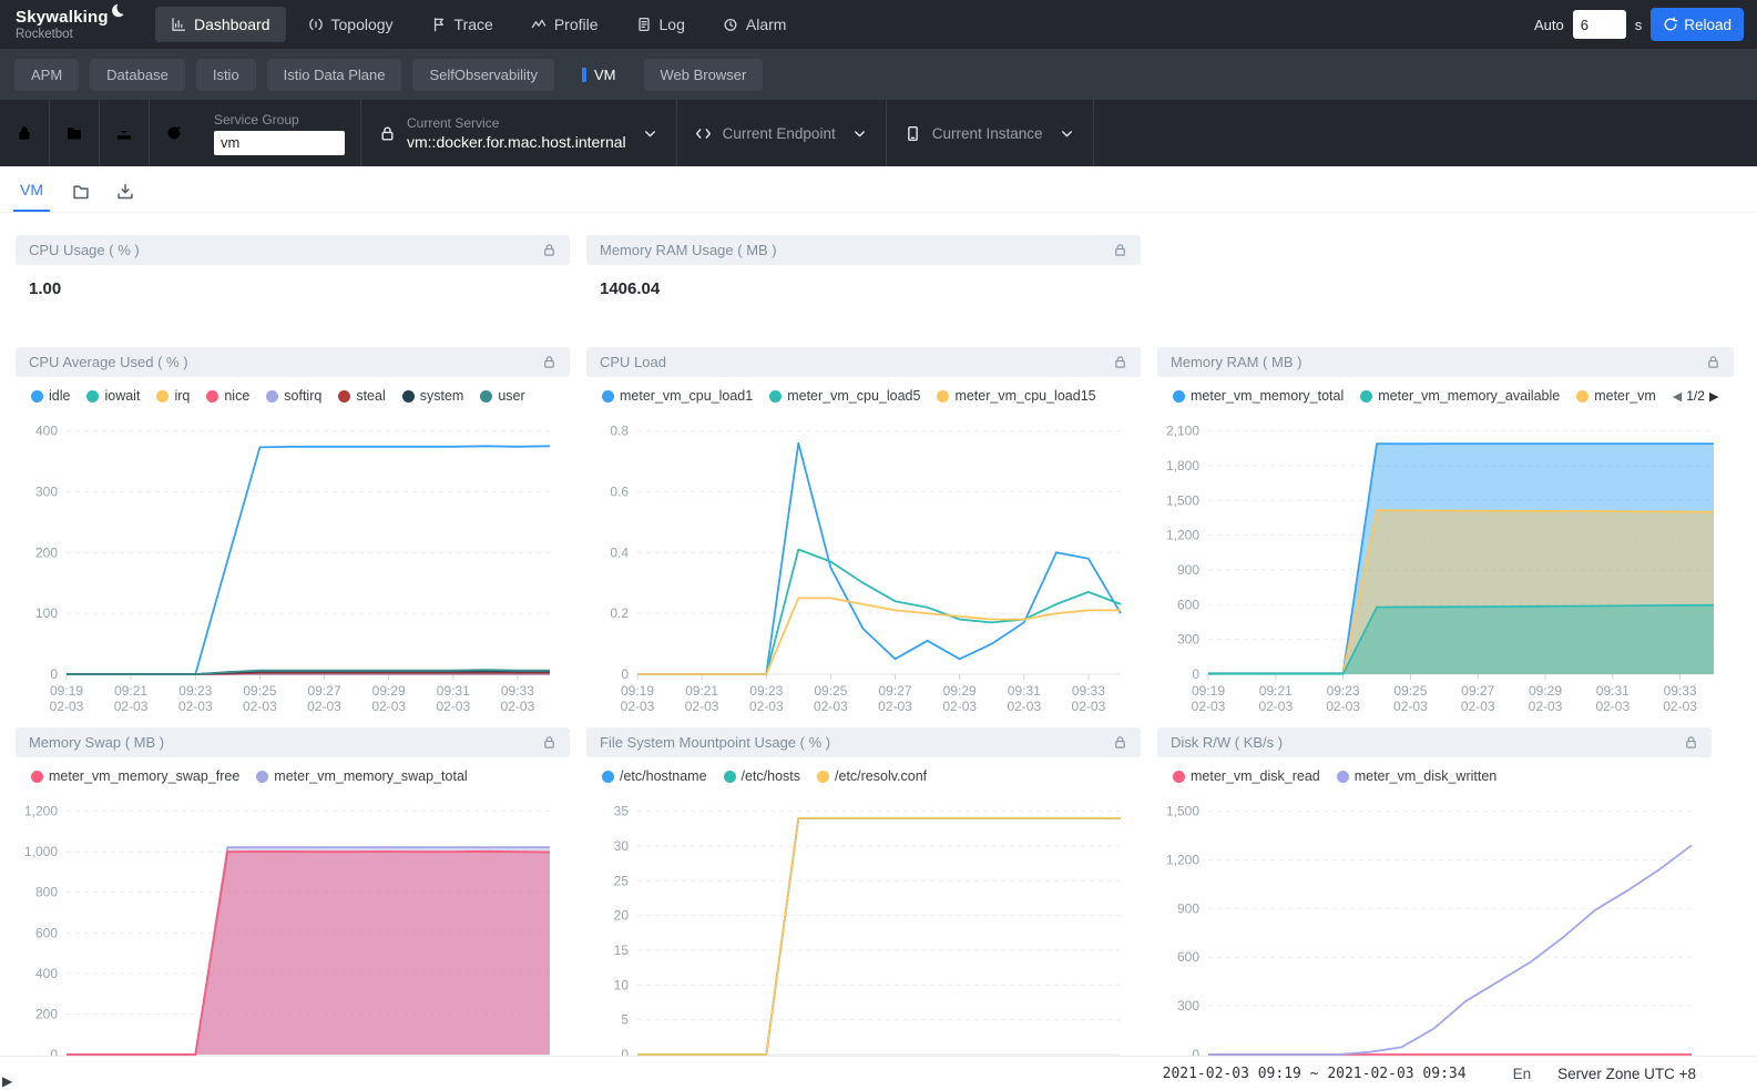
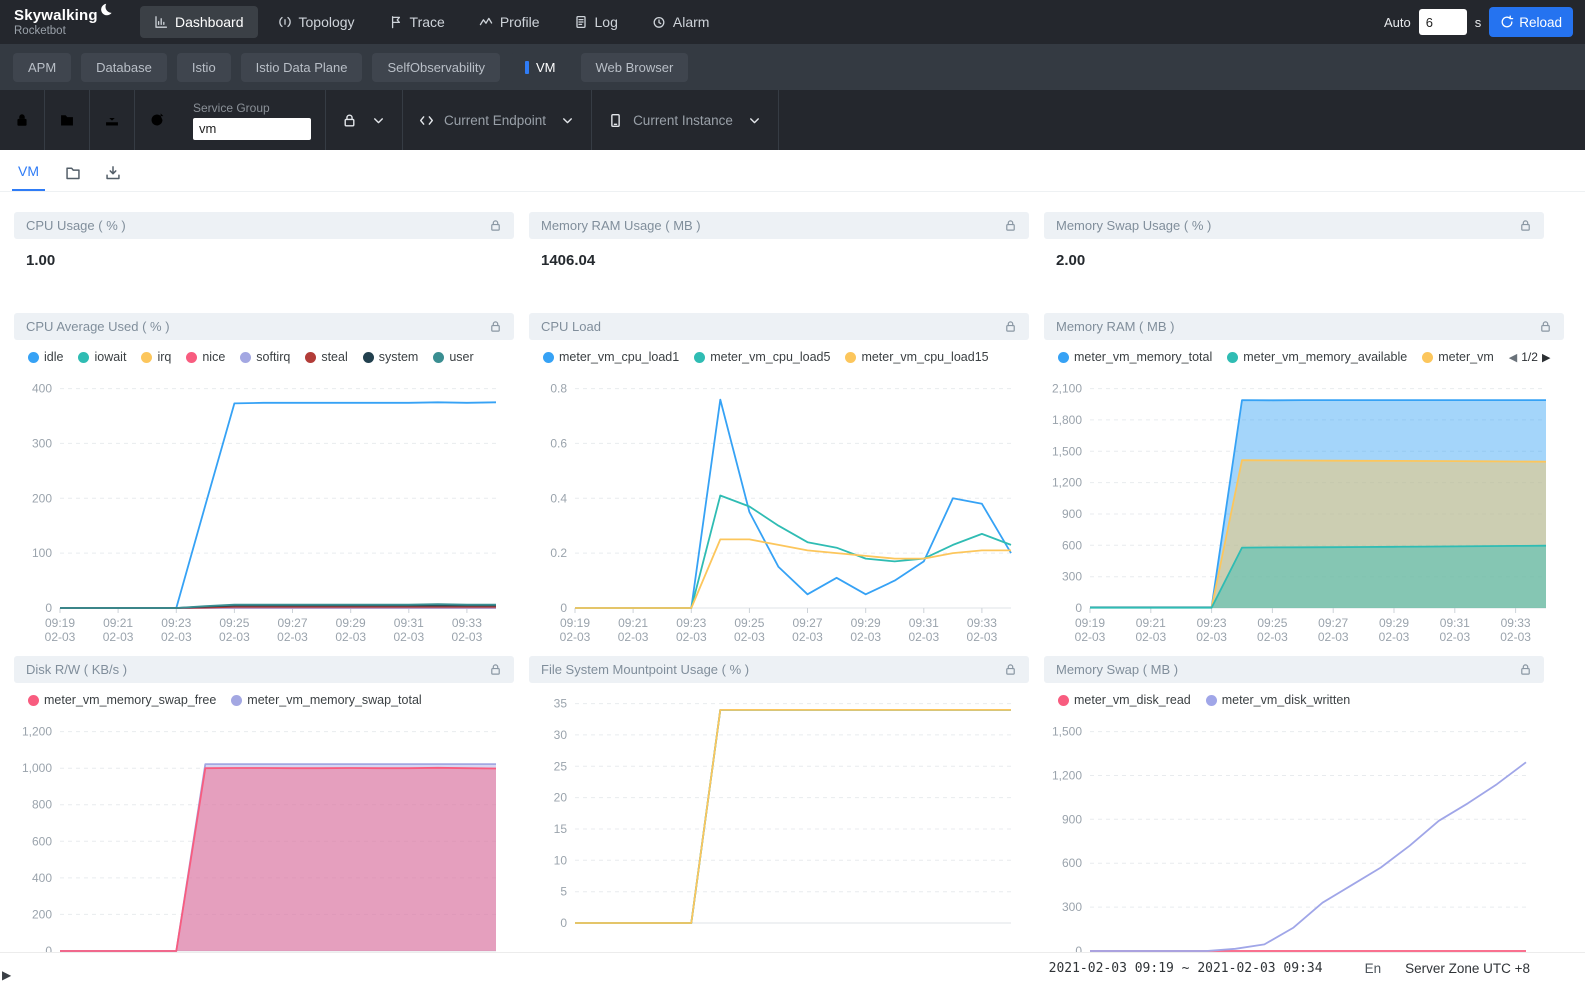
  Skywalking
  Rocketbot
  Dashboard
  Topology
  Trace
  Profile
  Log
  Alarm
  Auto
  6
  s
  Reload
  APM
  Database
  Istio
  Istio Data Plane
  SelfObservability
  VM
  Web Browser
  Service Group
  vm
- Current Service
- vm::docker.for.mac.host.internal
  Current Endpoint
  Current Instance
  VM
  CPU Usage ( % )
  1.00
  Memory RAM Usage ( MB )
  1406.04
+ Memory Swap Usage ( % )
+ 2.00
  CPU Average Used ( % )
  idle
  iowait
  irq
  nice
  softirq
  steal
  system
  user
  0
  100
  200
  300
  400
  09:19
  02-03
  09:21
  02-03
  09:23
  02-03
  09:25
  02-03
  09:27
  02-03
  09:29
  02-03
  09:31
  02-03
  09:33
  02-03
  CPU Load
  meter_vm_cpu_load1
  meter_vm_cpu_load5
  meter_vm_cpu_load15
  0
  0.2
  0.4
  0.6
  0.8
  09:19
  02-03
  09:21
  02-03
  09:23
  02-03
  09:25
  02-03
  09:27
  02-03
  09:29
  02-03
  09:31
  02-03
  09:33
  02-03
  Memory RAM ( MB )
  meter_vm_memory_total
  meter_vm_memory_available
  meter_vm
  ◀
  1/2
  ▶
  0
  300
  600
  900
  1,200
  1,500
  1,800
  2,100
  09:19
  02-03
  09:21
  02-03
  09:23
  02-03
  09:25
  02-03
  09:27
  02-03
  09:29
  02-03
  09:31
  02-03
  09:33
  02-03
- Memory Swap ( MB )
+ Disk R/W ( KB/s )
  meter_vm_memory_swap_free
  meter_vm_memory_swap_total
  0
  200
  400
  600
  800
  1,000
  1,200
  File System Mountpoint Usage ( % )
- /etc/hostname
- /etc/hosts
- /etc/resolv.conf
  0
  5
  10
  15
  20
  25
  30
  35
- Disk R/W ( KB/s )
+ Memory Swap ( MB )
  meter_vm_disk_read
  meter_vm_disk_written
  0
  300
  600
  900
  1,200
  1,500
  ▶
  2021-02-03 09:19 ~ 2021-02-03 09:34
  En
  Server Zone UTC +8
